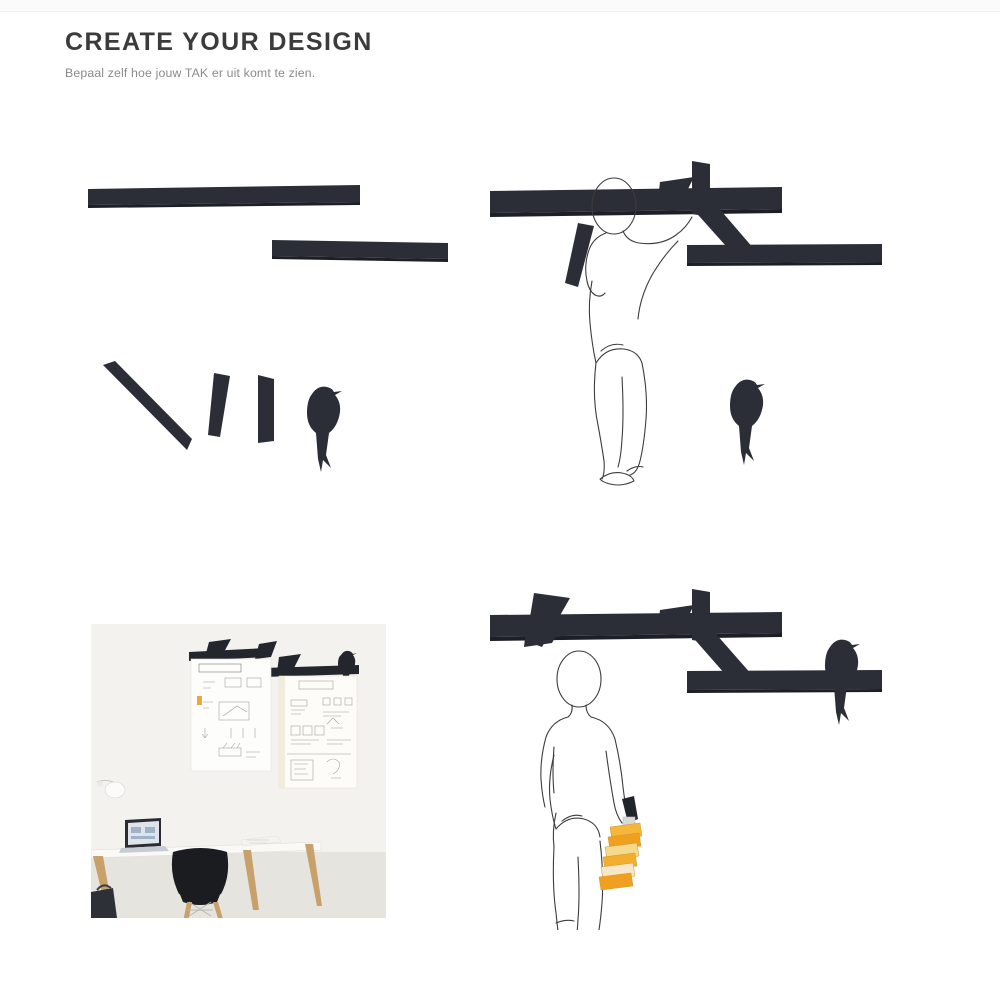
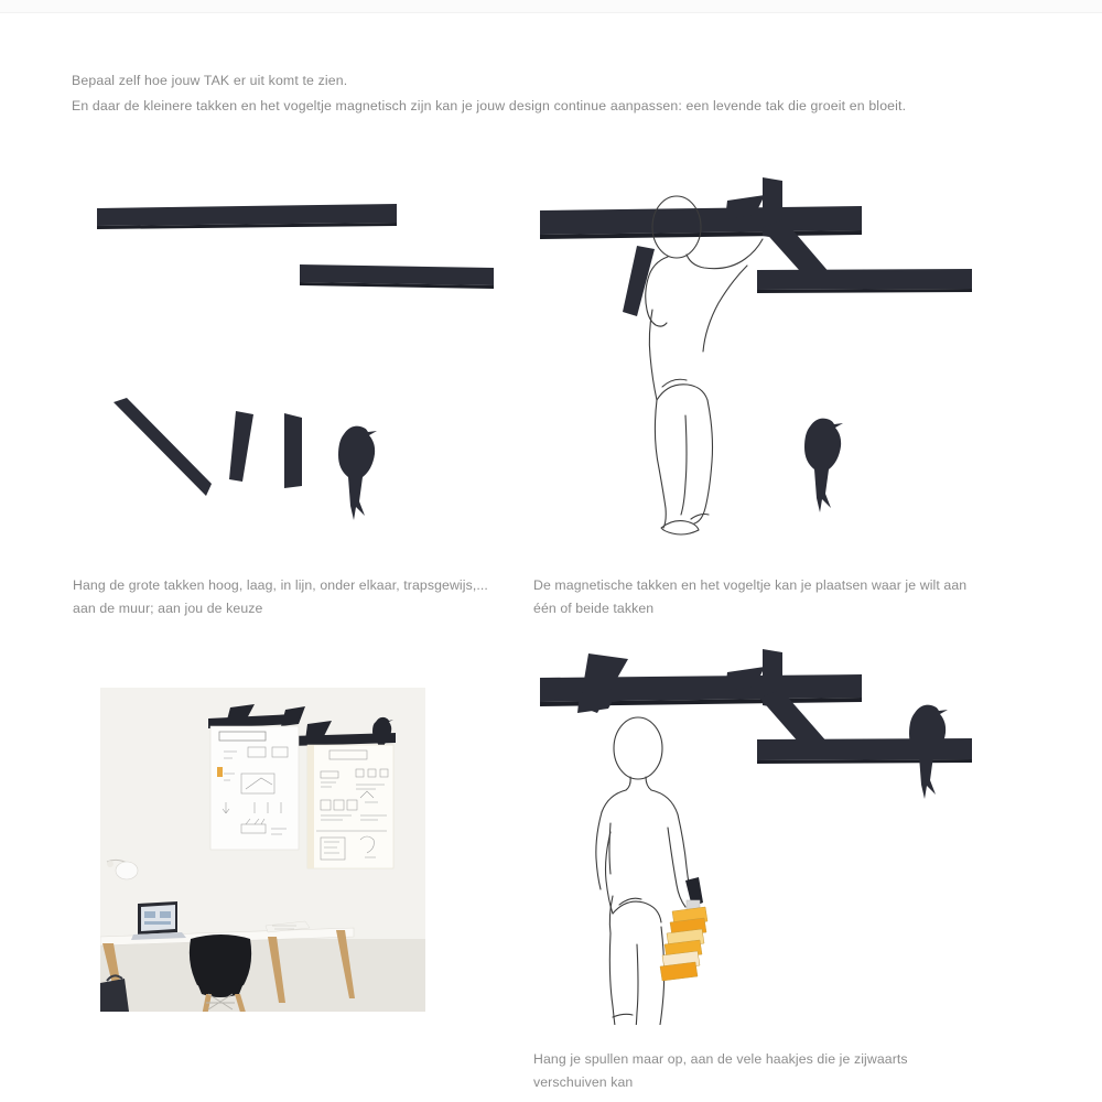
- CREATE YOUR DESIGN
  Bepaal zelf hoe jouw TAK er uit komt te zien.
+ En daar de kleinere takken en het vogeltje magnetisch zijn kan je jouw design continue aanpassen: een levende tak die groeit en bloeit.
+ Hang de grote takken hoog, laag, in lijn, onder elkaar, trapsgewijs,... aan de muur; aan jou de keuze
+ De magnetische takken en het vogeltje kan je plaatsen waar je wilt aan één of beide takken
+ Hang je spullen maar op, aan de vele haakjes die je zijwaarts verschuiven kan
